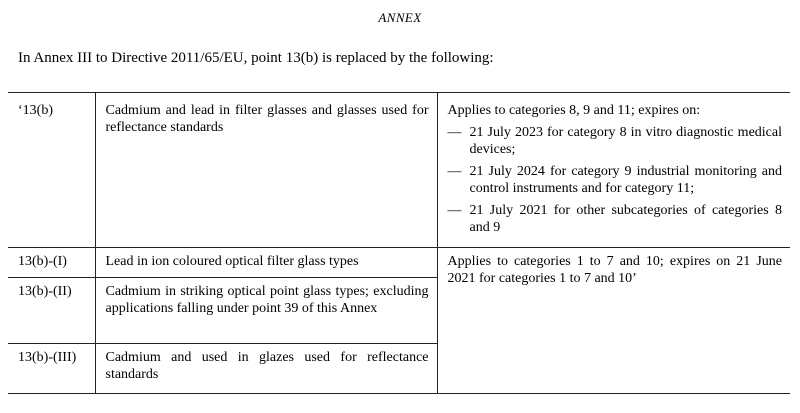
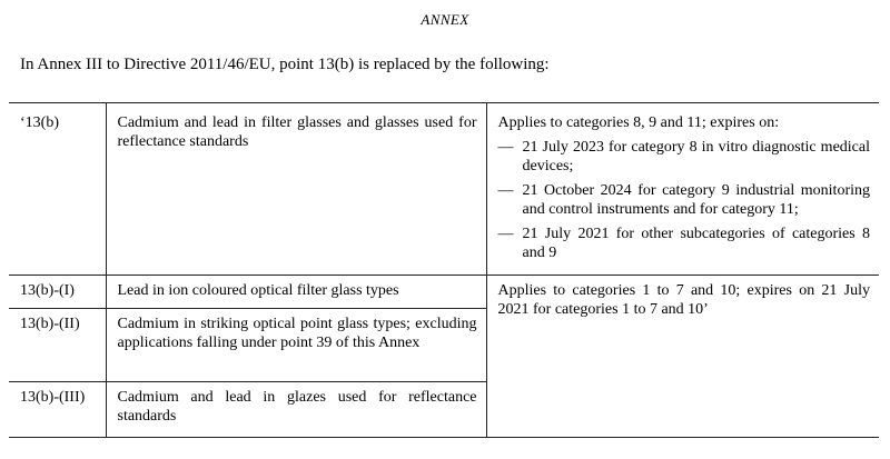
  ANNEX
- In Annex III to Directive 2011/65/EU, point 13(b) is replaced by the following:
+ In Annex III to Directive 2011/46/EU, point 13(b) is replaced by the following:
- ‘13(b)	Cadmium and lead in filter glasses and glasses used for reflectance standards	Applies to categories 8, 9 and 11; expires on: — 21 July 2023 for category 8 in vitro diagnostic medical devices; — 21 July 2024 for category 9 industrial monitor­ing and control instruments and for category 11; — 21 July 2021 for other subcategories of cat­egories 8 and 9
+ ‘13(b)	Cadmium and lead in filter glasses and glasses used for reflectance standards	Applies to categories 8, 9 and 11; expires on: — 21 July 2023 for category 8 in vitro diagnostic medical devices; — 21 October 2024 for category 9 industrial monitor­ing and control instruments and for category 11; — 21 July 2021 for other subcategories of cat­egories 8 and 9
- 13(b)-(I)	Lead in ion coloured optical filter glass types	Applies to categories 1 to 7 and 10; expires on 21 June 2021 for categories 1 to 7 and 10’
+ 13(b)-(I)	Lead in ion coloured optical filter glass types	Applies to categories 1 to 7 and 10; expires on 21 July 2021 for categories 1 to 7 and 10’
  13(b)-(II)	Cadmium in striking optical point glass types; ex­cluding applications falling under point 39 of this Annex
- 13(b)-(III)	Cadmium and used in glazes used for reflectance standards
+ 13(b)-(III)	Cadmium and lead in glazes used for reflectance standards
